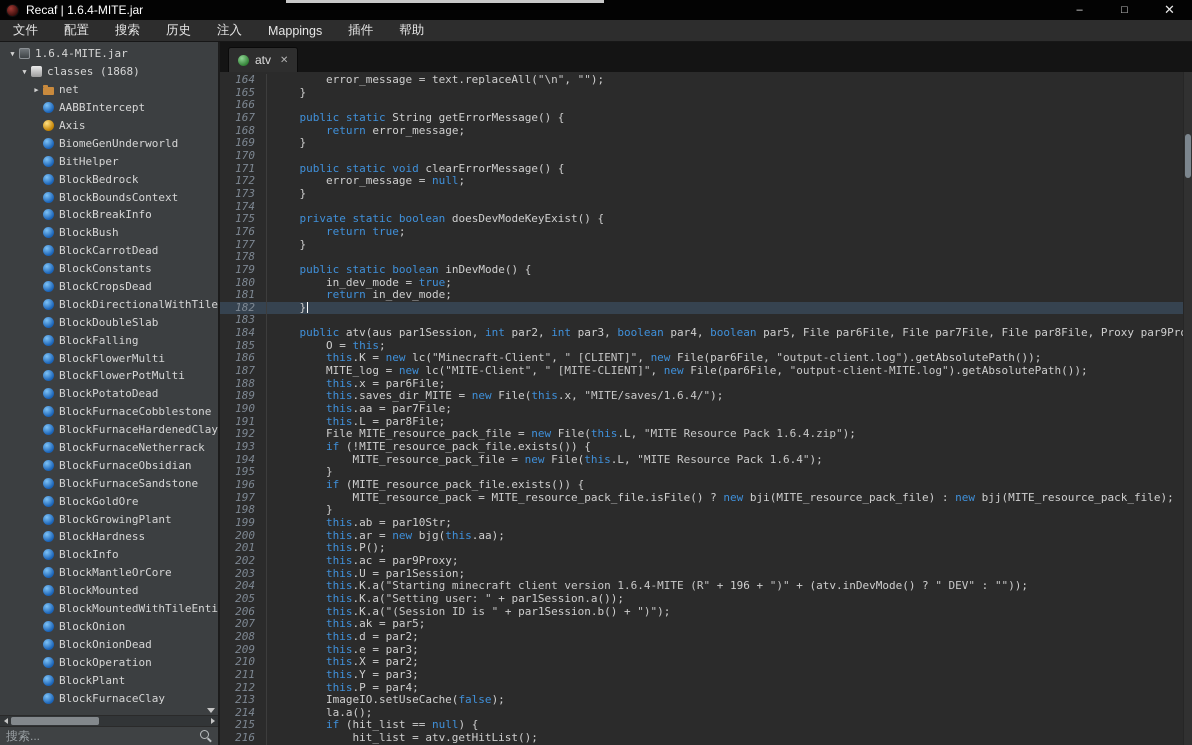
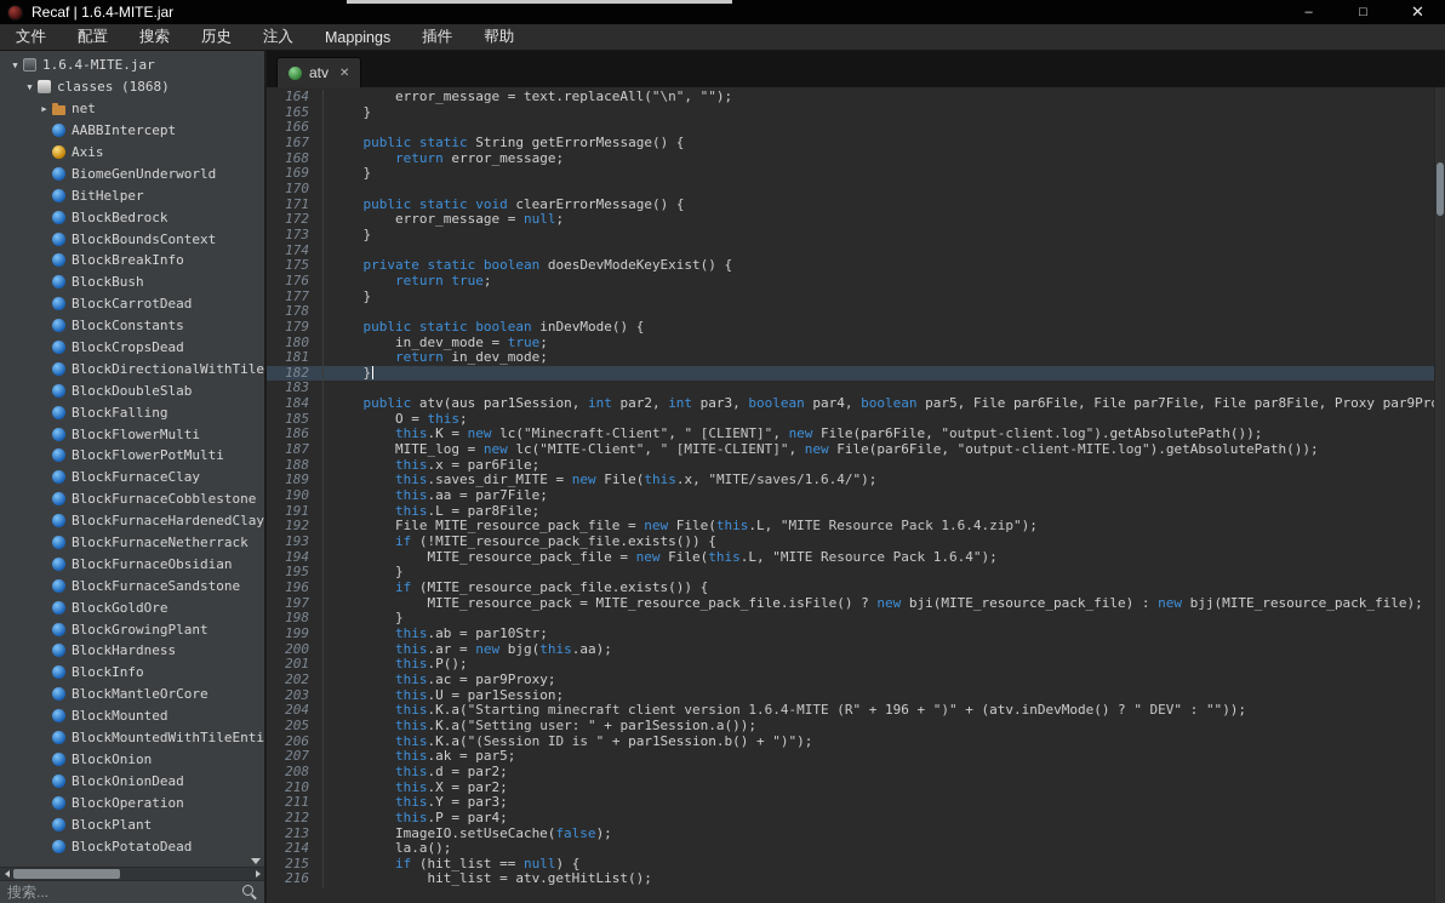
  Recaf | 1.6.4-MITE.jar
  –
  □
  ✕
  文件
  配置
  搜索
  历史
  注入
  Mappings
  插件
  帮助
  ▼
  1.6.4-MITE.jar
  ▼
  classes (1868)
  ▶
  net
  AABBIntercept
  Axis
  BiomeGenUnderworld
  BitHelper
  BlockBedrock
  BlockBoundsContext
  BlockBreakInfo
  BlockBush
  BlockCarrotDead
  BlockConstants
  BlockCropsDead
  BlockDirectionalWithTile
  BlockDoubleSlab
  BlockFalling
  BlockFlowerMulti
  BlockFlowerPotMulti
- BlockPotatoDead
+ BlockFurnaceClay
  BlockFurnaceCobblestone
  BlockFurnaceHardenedClay
  BlockFurnaceNetherrack
  BlockFurnaceObsidian
  BlockFurnaceSandstone
  BlockGoldOre
  BlockGrowingPlant
  BlockHardness
  BlockInfo
  BlockMantleOrCore
  BlockMounted
  BlockMountedWithTileEnti
  BlockOnion
  BlockOnionDead
  BlockOperation
  BlockPlant
- BlockFurnaceClay
+ BlockPotatoDead
  搜索...
  atv
  ✕
  164
  error_message = text.replaceAll("\n", "");
  165
  }
  166
  167
  public static String getErrorMessage() {
  168
  return error_message;
  169
  }
  170
  171
  public static void clearErrorMessage() {
  172
  error_message = null;
  173
  }
  174
  175
  private static boolean doesDevModeKeyExist() {
  176
  return true;
  177
  }
  178
  179
  public static boolean inDevMode() {
  180
  in_dev_mode = true;
  181
  return in_dev_mode;
  182
  }
  183
  184
  public atv(aus par1Session, int par2, int par3, boolean par4, boolean par5, File par6File, File par7File, File par8File, Proxy par9Pr
  185
  O = this;
  186
  this.K = new lc("Minecraft-Client", " [CLIENT]", new File(par6File, "output-client.log").getAbsolutePath());
  187
  MITE_log = new lc("MITE-Client", " [MITE-CLIENT]", new File(par6File, "output-client-MITE.log").getAbsolutePath());
  188
  this.x = par6File;
  189
  this.saves_dir_MITE = new File(this.x, "MITE/saves/1.6.4/");
  190
  this.aa = par7File;
  191
  this.L = par8File;
  192
  File MITE_resource_pack_file = new File(this.L, "MITE Resource Pack 1.6.4.zip");
  193
  if (!MITE_resource_pack_file.exists()) {
  194
  MITE_resource_pack_file = new File(this.L, "MITE Resource Pack 1.6.4");
  195
  }
  196
  if (MITE_resource_pack_file.exists()) {
  197
  MITE_resource_pack = MITE_resource_pack_file.isFile() ? new bji(MITE_resource_pack_file) : new bjj(MITE_resource_pack_file);
  198
  }
  199
  this.ab = par10Str;
  200
  this.ar = new bjg(this.aa);
  201
  this.P();
  202
  this.ac = par9Proxy;
  203
  this.U = par1Session;
  204
  this.K.a("Starting minecraft client version 1.6.4-MITE (R" + 196 + ")" + (atv.inDevMode() ? " DEV" : ""));
  205
  this.K.a("Setting user: " + par1Session.a());
  206
  this.K.a("(Session ID is " + par1Session.b() + ")");
  207
  this.ak = par5;
  208
  this.d = par2;
- 209
- this.e = par3;
  210
  this.X = par2;
  211
  this.Y = par3;
  212
  this.P = par4;
  213
  ImageIO.setUseCache(false);
  214
  la.a();
  215
  if (hit_list == null) {
  216
  hit_list = atv.getHitList();
